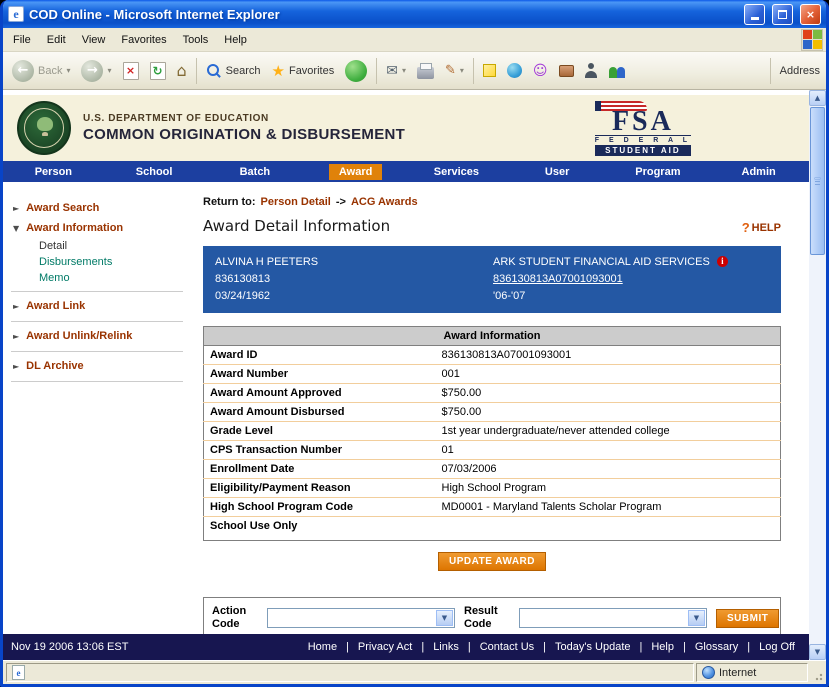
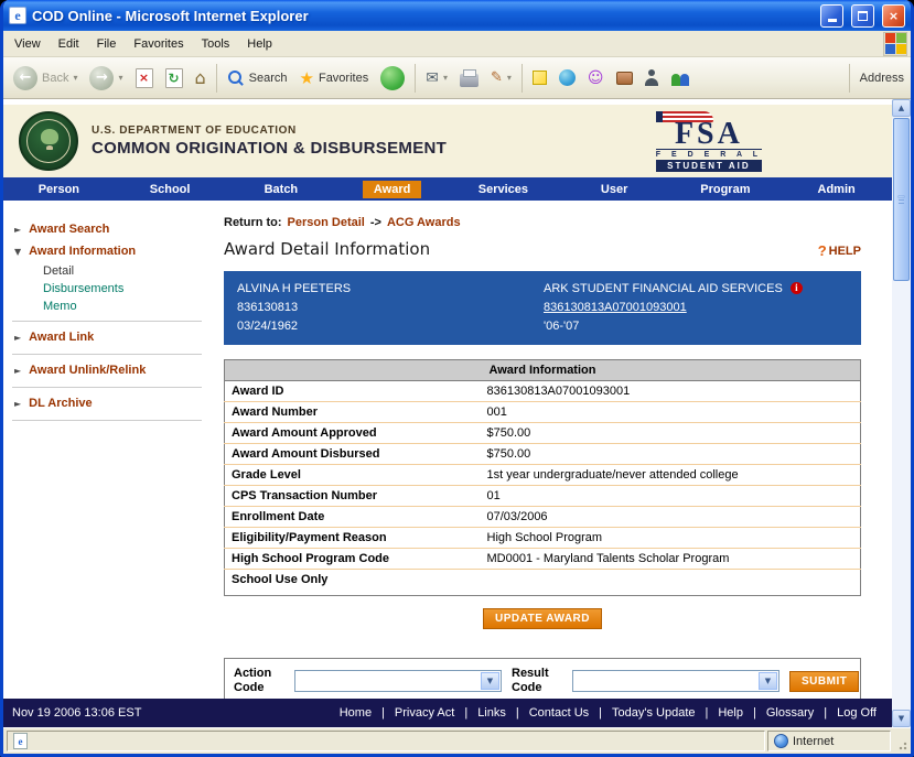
  e
  COD Online - Microsoft Internet Explorer
  ×
- File
+ View
  Edit
- View
+ File
  Favorites
  Tools
  Help
  ←
  Back
  ▾
  →
  ▾
  ×
  ↻
  ⌂
  Search
  ★
  Favorites
  ✉
  ▾
  ✎
  ▾
  ☺
  Address
  U.S. DEPARTMENT OF EDUCATION
  COMMON ORIGINATION & DISBURSEMENT
  FSA
  STUDENT AID
  Person
  School
  Batch
  Award
  Services
  User
  Program
  Admin
  ►
  Award Search
  ▼
  Award Information
  Detail
  Disbursements
  Memo
  ►
  Award Link
  ►
  Award Unlink/Relink
  ►
  DL Archive
  Return to:
  Person Detail
  ->
  ACG Awards
  Award Detail Information
  ?
  HELP
  ALVINA H PEETERS
  836130813
  03/24/1962
  ARK STUDENT FINANCIAL AID SERVICES i
  836130813A07001093001
  '06-'07
  Award Information
  Award ID	836130813A07001093001
  Award Number	001
  Award Amount Approved	$750.00
  Award Amount Disbursed	$750.00
  Grade Level	1st year undergraduate/never attended college
  CPS Transaction Number	01
  Enrollment Date	07/03/2006
  Eligibility/Payment Reason	High School Program
  High School Program Code	MD0001 - Maryland Talents Scholar Program
  School Use Only
  UPDATE AWARD
  Action Code
  ▼
  Result Code
  ▼
  SUBMIT
  Nov 19 2006 13:06 EST
  Home
  |
  Privacy Act
  |
  Links
  |
  Contact Us
  |
  Today's Update
  |
  Help
  |
  Glossary
  |
  Log Off
  ▲
  ▼
  e
  Internet
